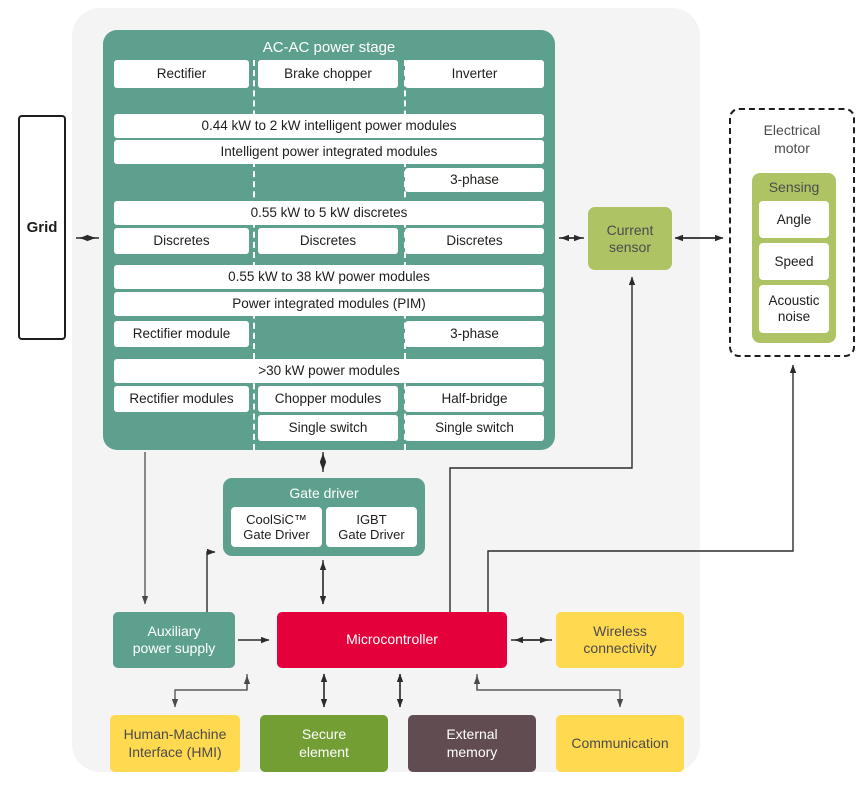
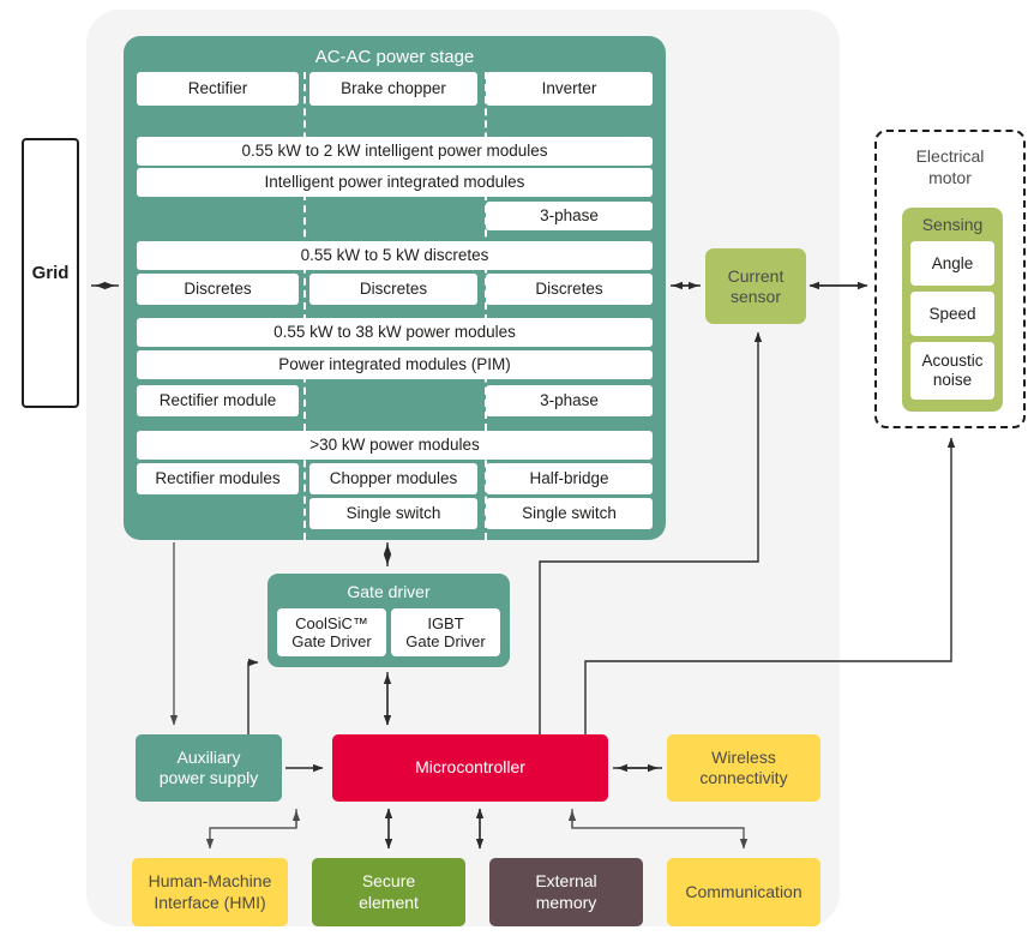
  Grid
  AC-AC power stage
  Rectifier
  Brake chopper
  Inverter
- 0.44 kW to 2 kW intelligent power modules
+ 0.55 kW to 2 kW intelligent power modules
  Intelligent power integrated modules
  3-phase
  0.55 kW to 5 kW discretes
  Discretes
  Discretes
  Discretes
  0.55 kW to 38 kW power modules
  Power integrated modules (PIM)
  Rectifier module
  3-phase
  >30 kW power modules
  Rectifier modules
  Chopper modules
  Half-bridge
  Single switch
  Single switch
  Current
  sensor
  Electrical
  motor
  Sensing
  Angle
  Speed
  Acoustic
  noise
  Gate driver
  CoolSiC™
  Gate Driver
  IGBT
  Gate Driver
  Auxiliary
  power supply
  Microcontroller
  Wireless
  connectivity
  Human-Machine
  Interface (HMI)
  Secure
  element
  External
  memory
  Communication
